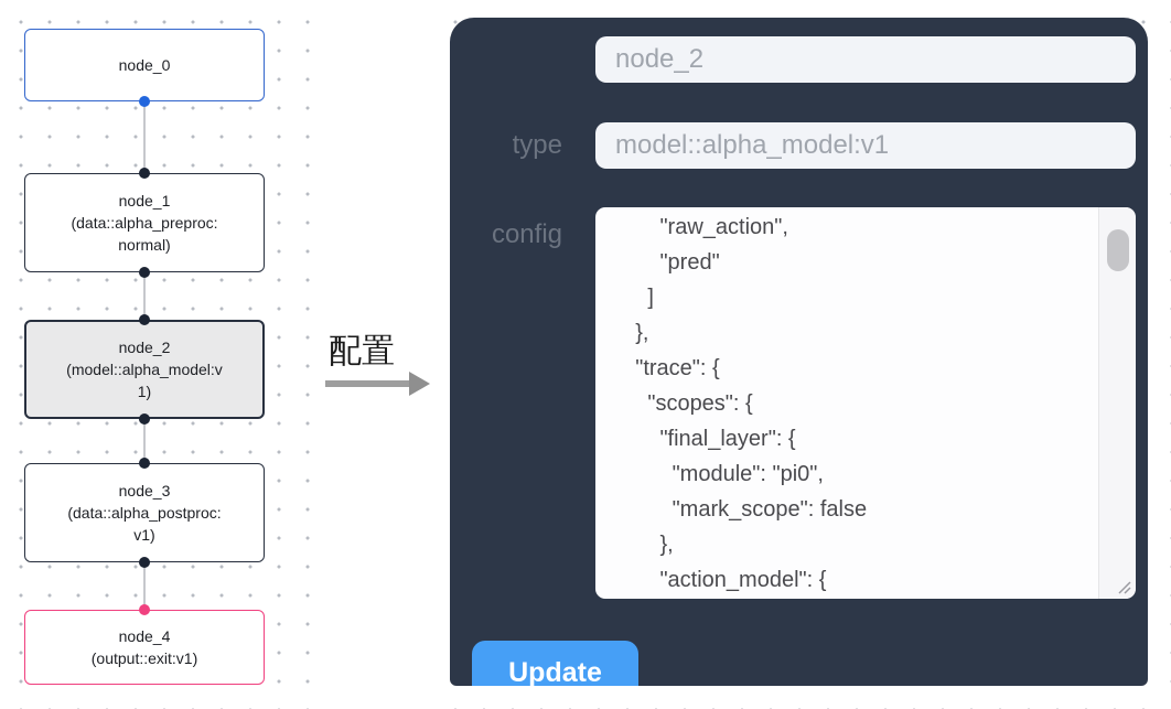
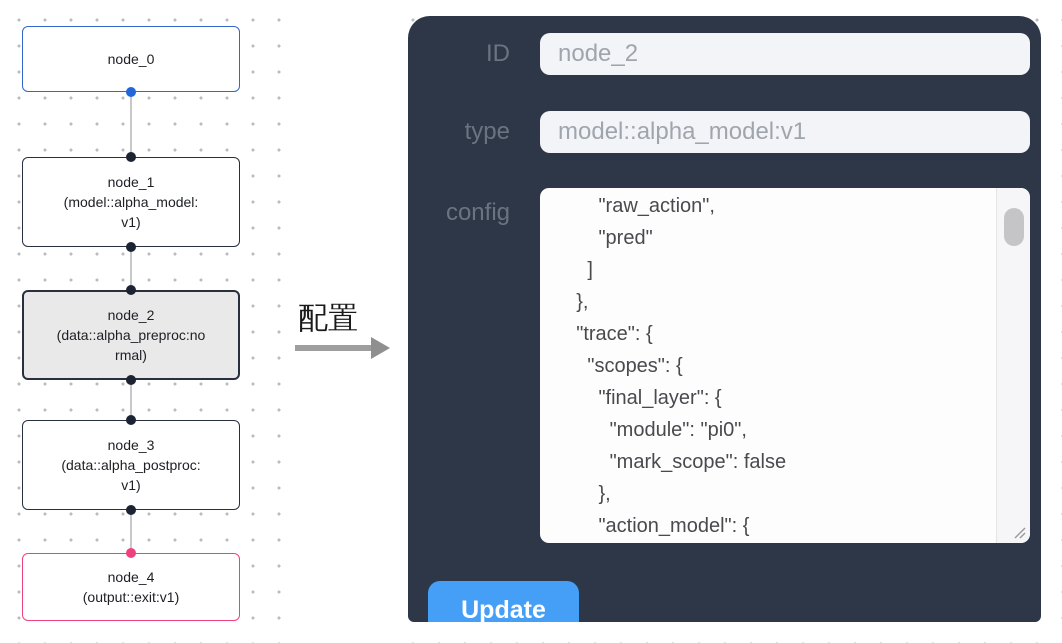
  node_0
  node_1
- (data::alpha_preproc:normal)
+ (model::alpha_model:v1)
  node_2
- (model::alpha_model:v1)
+ (data::alpha_preproc:normal)
  node_3
  (data::alpha_postproc:v1)
  node_4
  (output::exit:v1)
  配置
+ ID
  node_2
  type
  model::alpha_model:v1
  config
  "raw_action",
  "pred"
  ]
  },
  "trace": {
  "scopes": {
  "final_layer": {
  "module": "pi0",
  "mark_scope": false
  },
  "action_model": {
  Update
